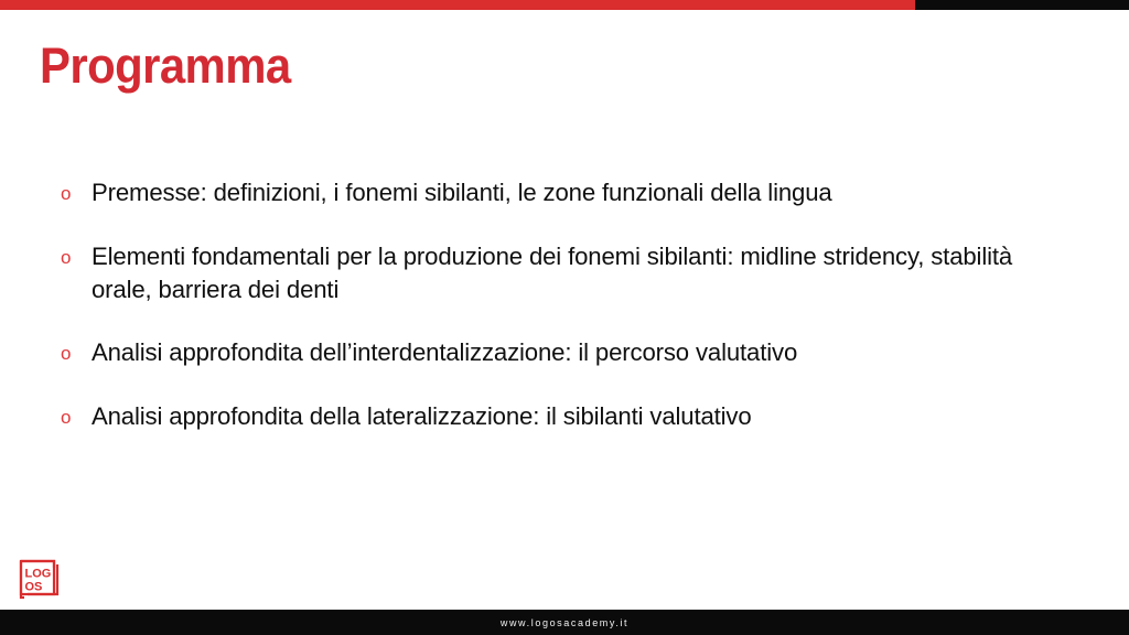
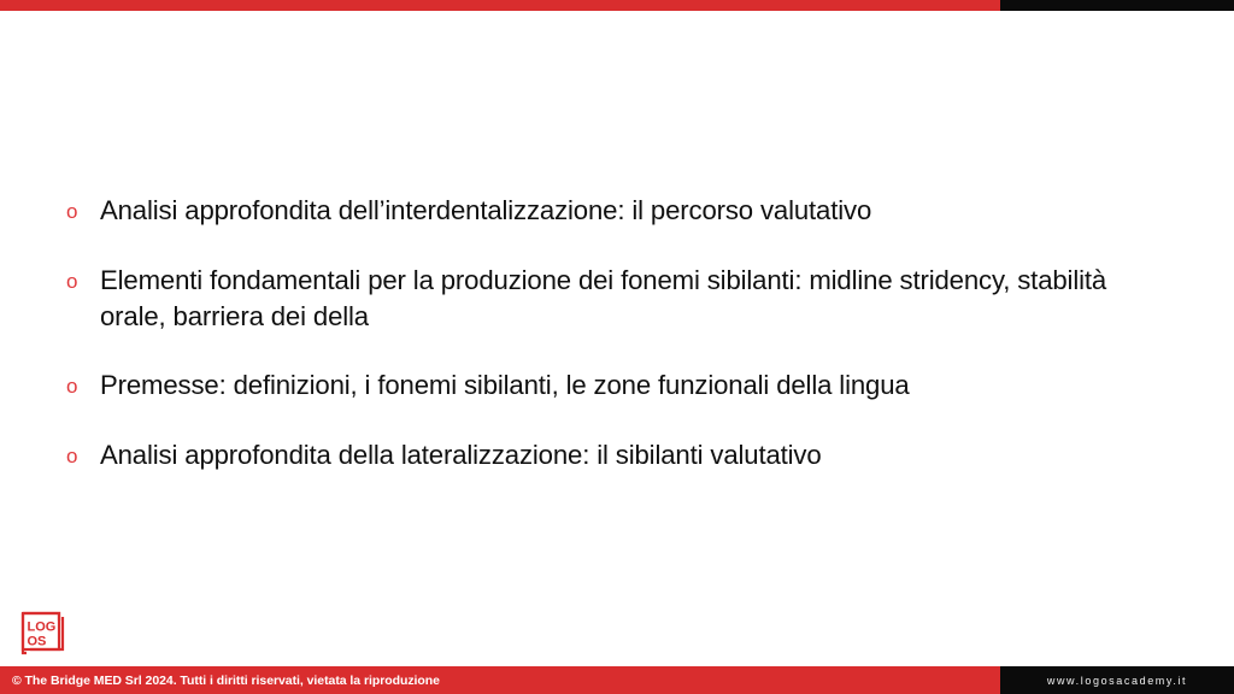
- Programma
  o
- Premesse: definizioni, i fonemi sibilanti, le zone funzionali della lingua
+ Analisi approfondita dell’interdentalizzazione: il percorso valutativo
  o
- Elementi fondamentali per la produzione dei fonemi sibilanti: midline stridency, stabilità orale, barriera dei denti
+ Elementi fondamentali per la produzione dei fonemi sibilanti: midline stridency, stabilità orale, barriera dei della
  o
- Analisi approfondita dell’interdentalizzazione: il percorso valutativo
+ Premesse: definizioni, i fonemi sibilanti, le zone funzionali della lingua
  o
  Analisi approfondita della lateralizzazione: il sibilanti valutativo
  LOG
  OS
+ © The Bridge MED Srl 2024. Tutti i diritti riservati, vietata la riproduzione
  www.logosacademy.it
